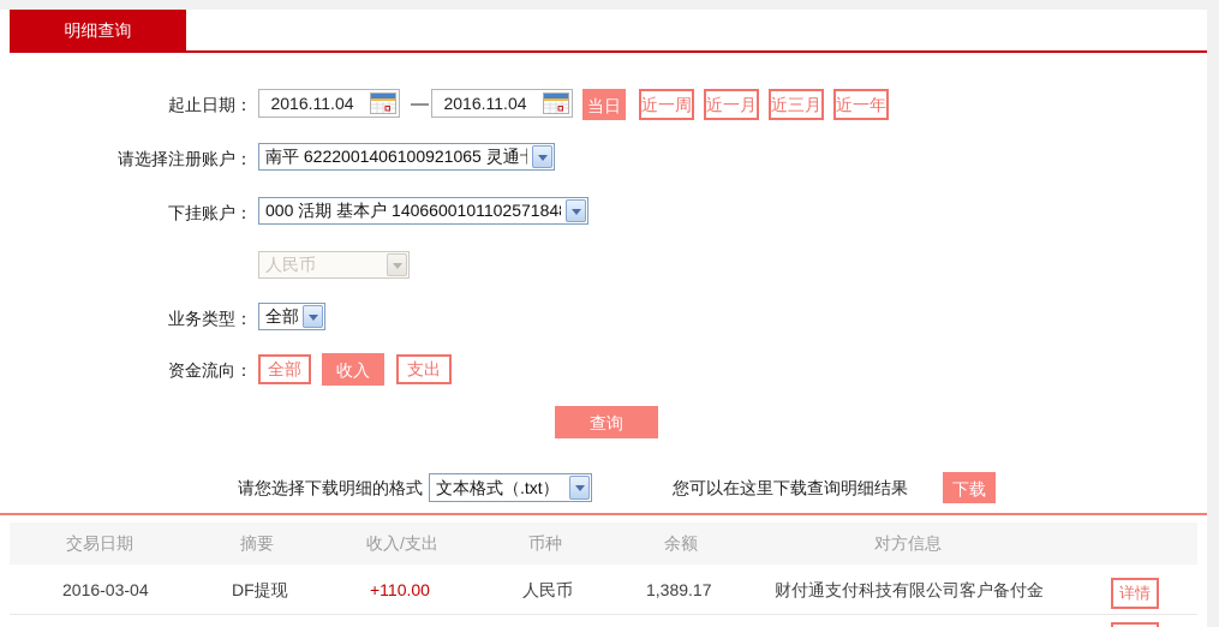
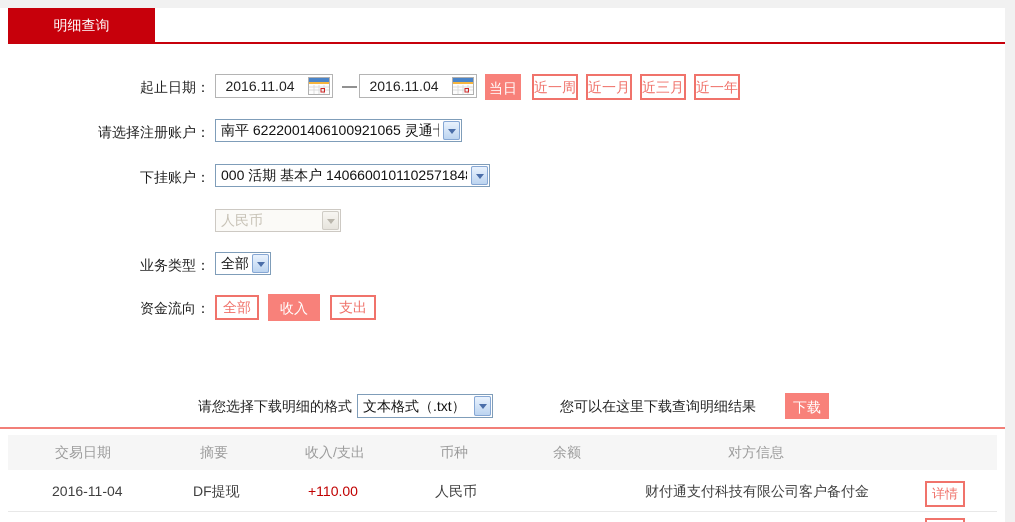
  明细查询
  起止日期：
  2016.11.04
  —
  2016.11.04
  当日
  近一周
  近一月
  近三月
  近一年
  请选择注册账户：
  南平 6222001406100921065 灵通
  下挂账户：
  000 活期 基本户 140660010110257184
  人民币
  业务类型：
  全部
  资金流向：
  全部
  收入
  支出
- 查询
  请您选择下载明细的格式
  文本格式（.txt）
  您可以在这里下载查询明细结果
  下载
  交易日期
  摘要
  收入/支出
  币种
  余额
  对方信息
- 2016-03-04
+ 2016-11-04
  DF提现
  +110.00
  人民币
- 1,389.17
  财付通支付科技有限公司客户备付金
  详情
